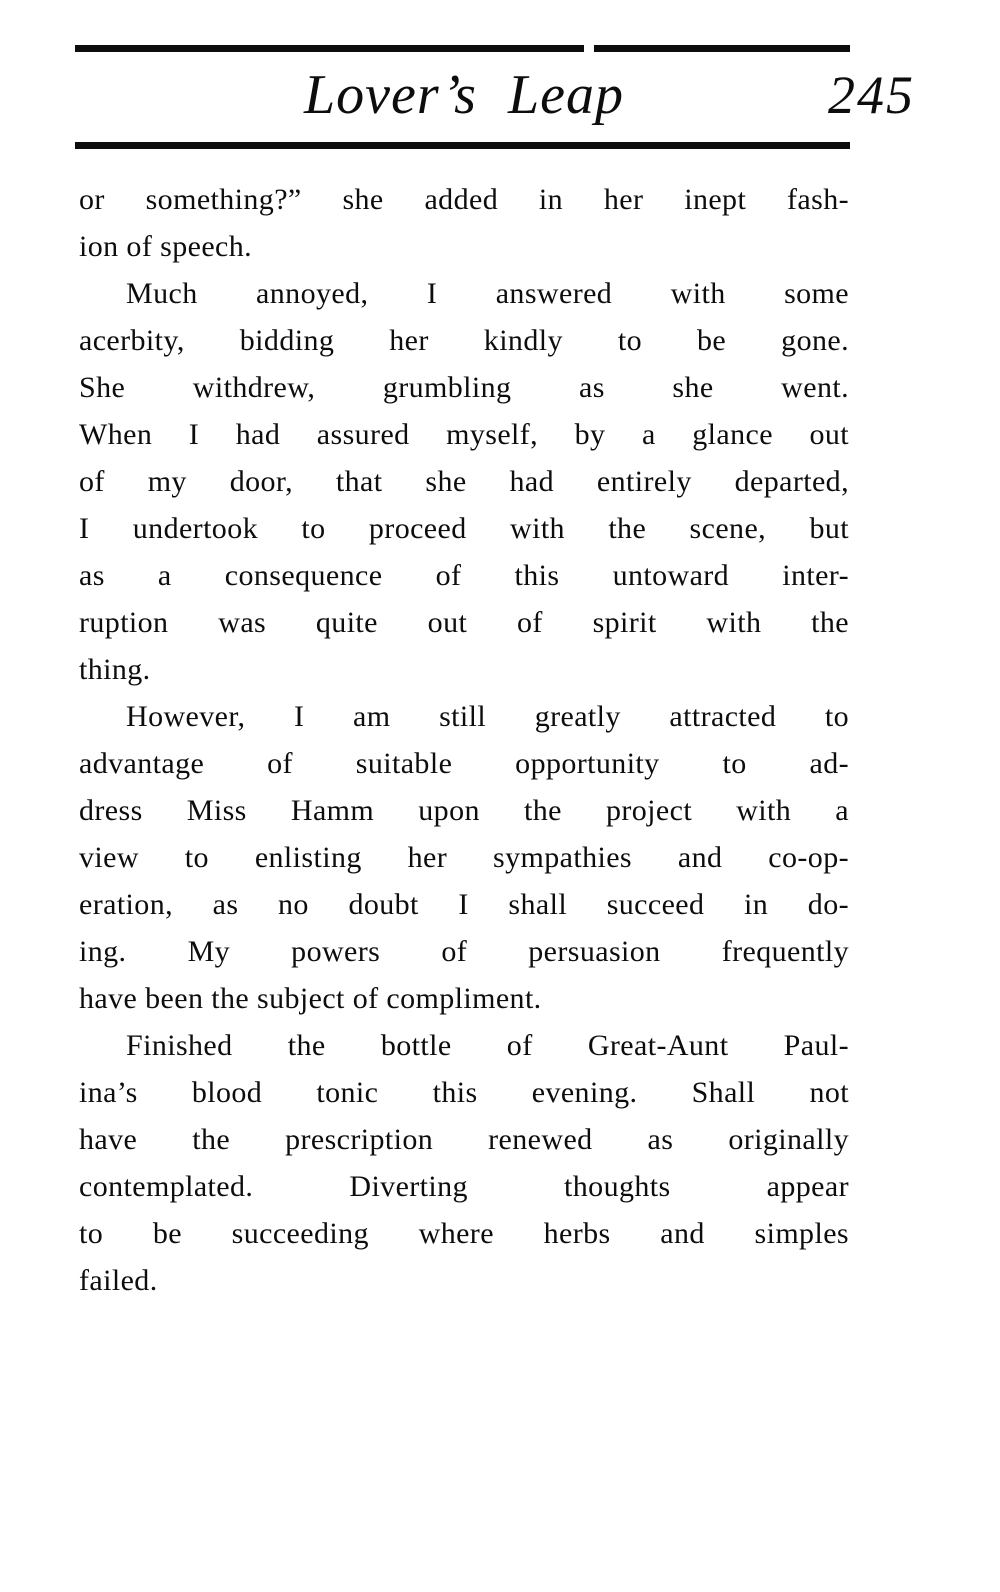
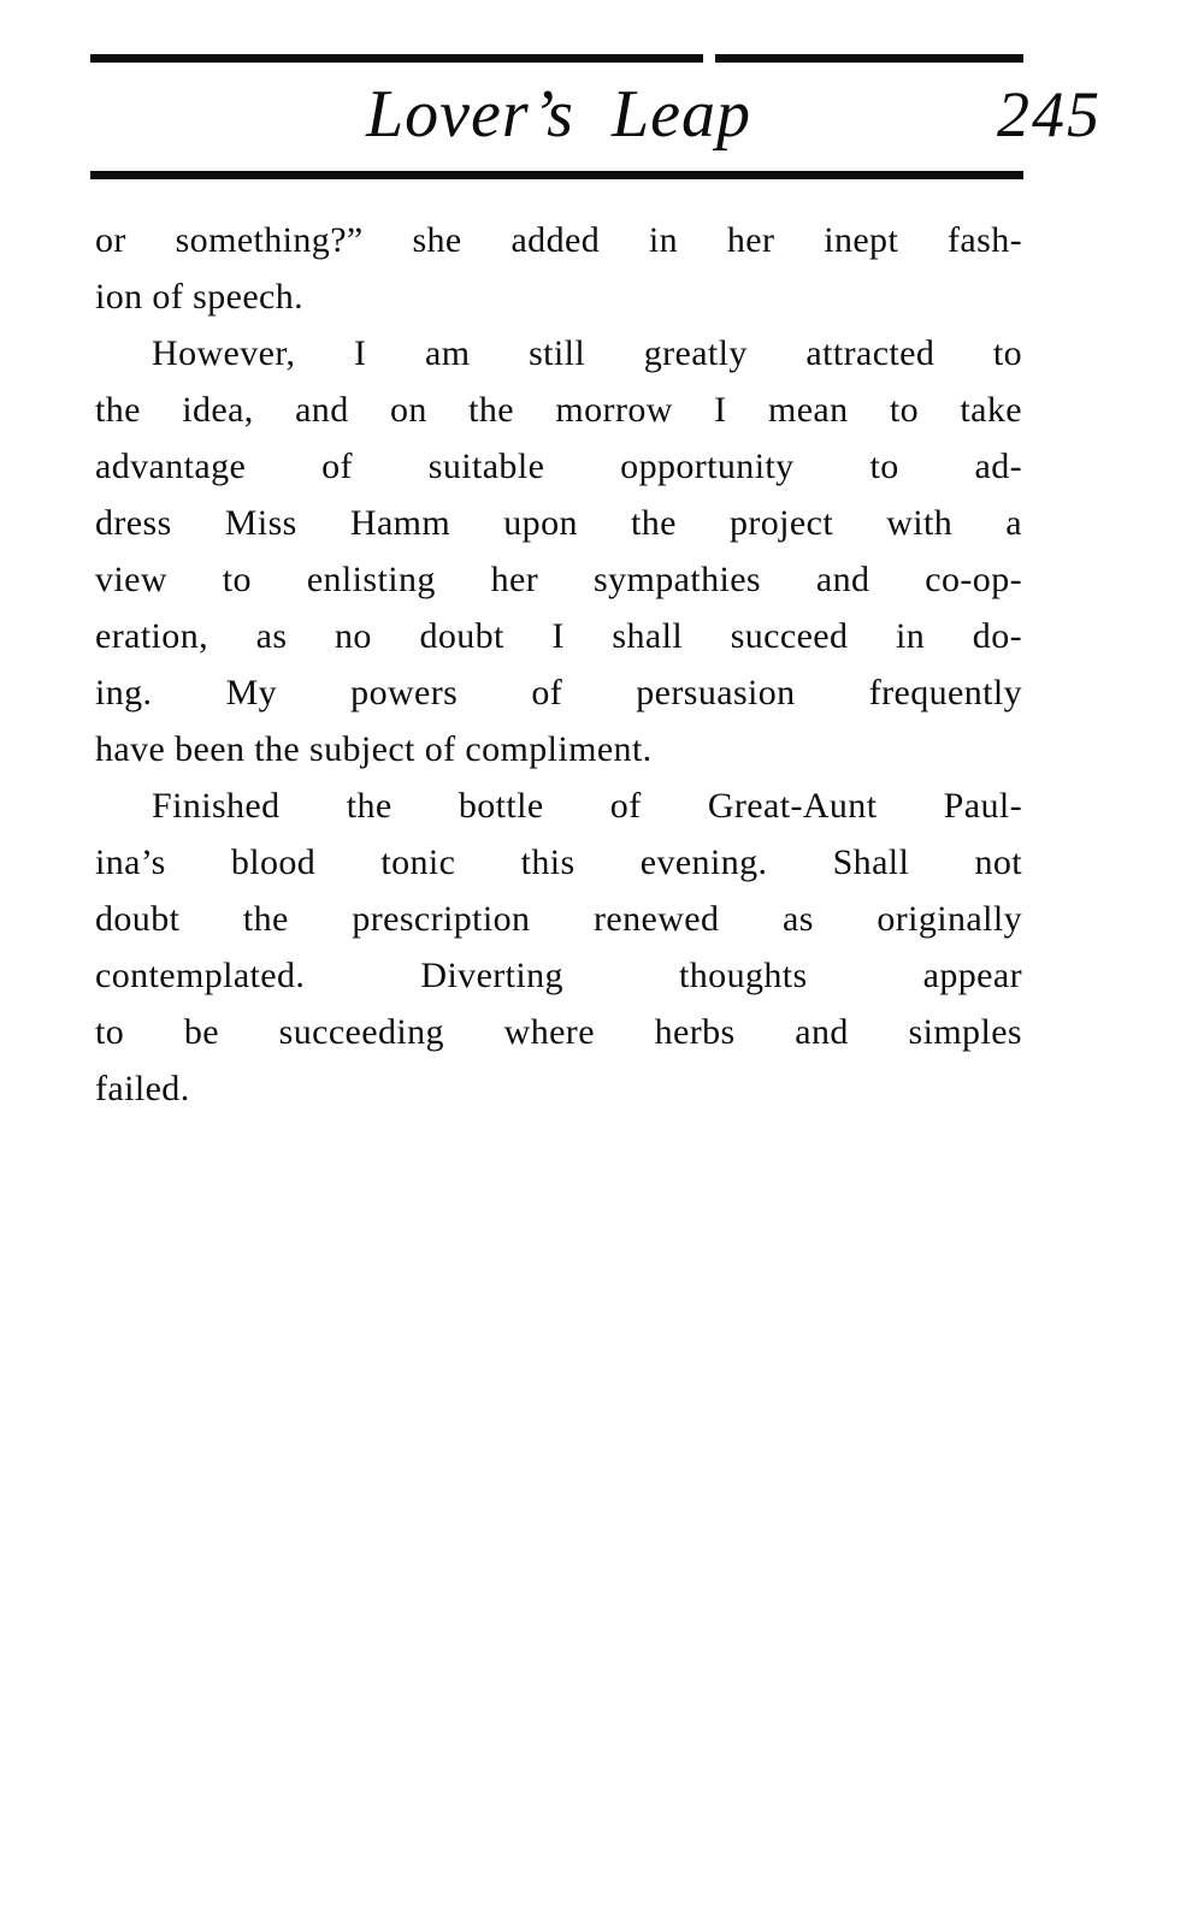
  Lover’s Leap
  245
  or something?” she added in her inept fash-
  ion of speech.
- Much annoyed, I answered with some
- acerbity, bidding her kindly to be gone.
- She withdrew, grumbling as she went.
- When I had assured myself, by a glance out
- of my door, that she had entirely departed,
- I undertook to proceed with the scene, but
- as a consequence of this untoward inter-
- ruption was quite out of spirit with the
- thing.
  However, I am still greatly attracted to
+ the idea, and on the morrow I mean to take
  advantage of suitable opportunity to ad-
  dress Miss Hamm upon the project with a
  view to enlisting her sympathies and co-op-
  eration, as no doubt I shall succeed in do-
  ing. My powers of persuasion frequently
  have been the subject of compliment.
  Finished the bottle of Great-Aunt Paul-
  ina’s blood tonic this evening. Shall not
- have the prescription renewed as originally
+ doubt the prescription renewed as originally
  contemplated. Diverting thoughts appear
  to be succeeding where herbs and simples
  failed.
